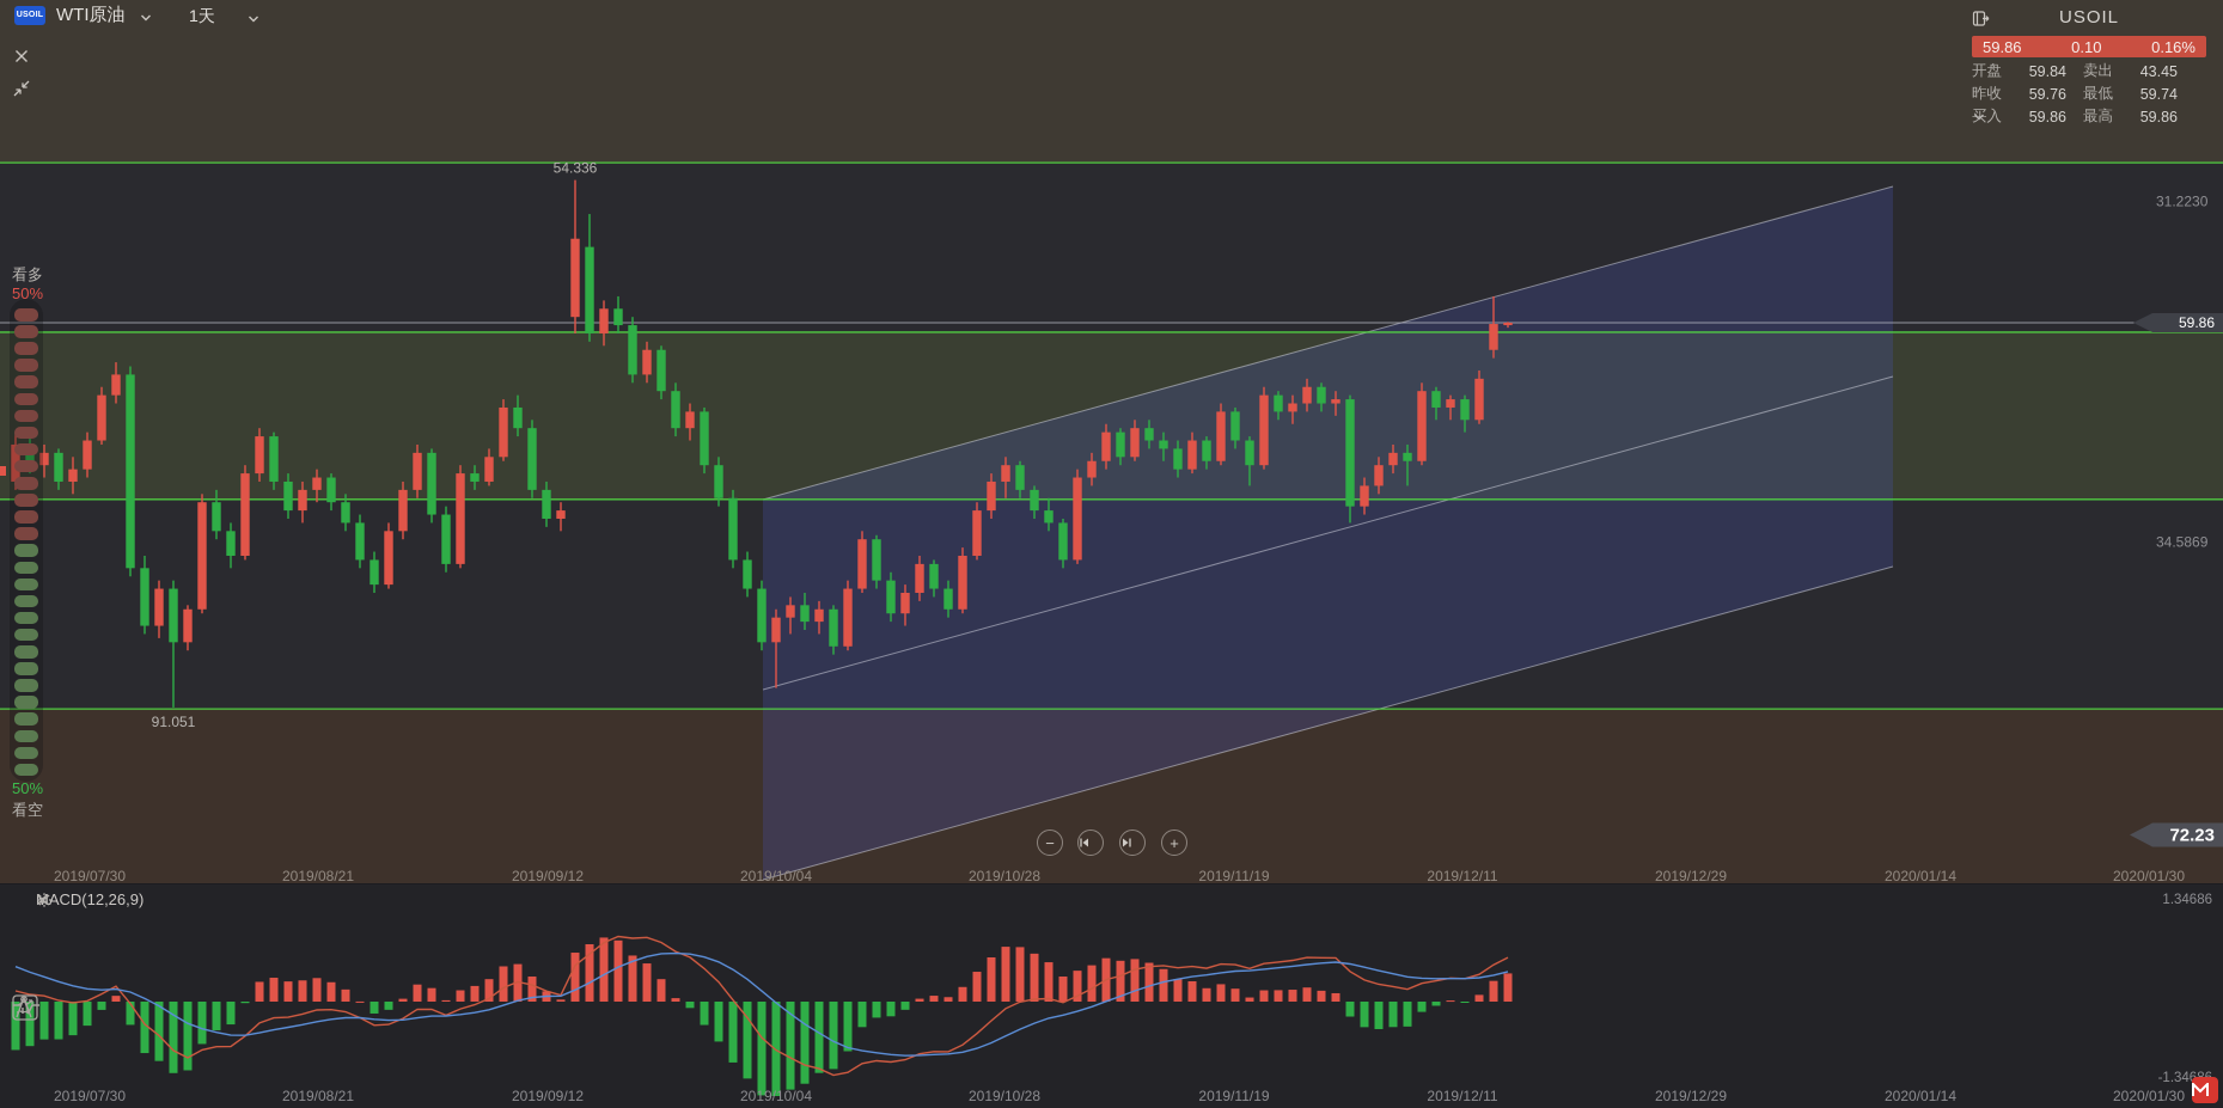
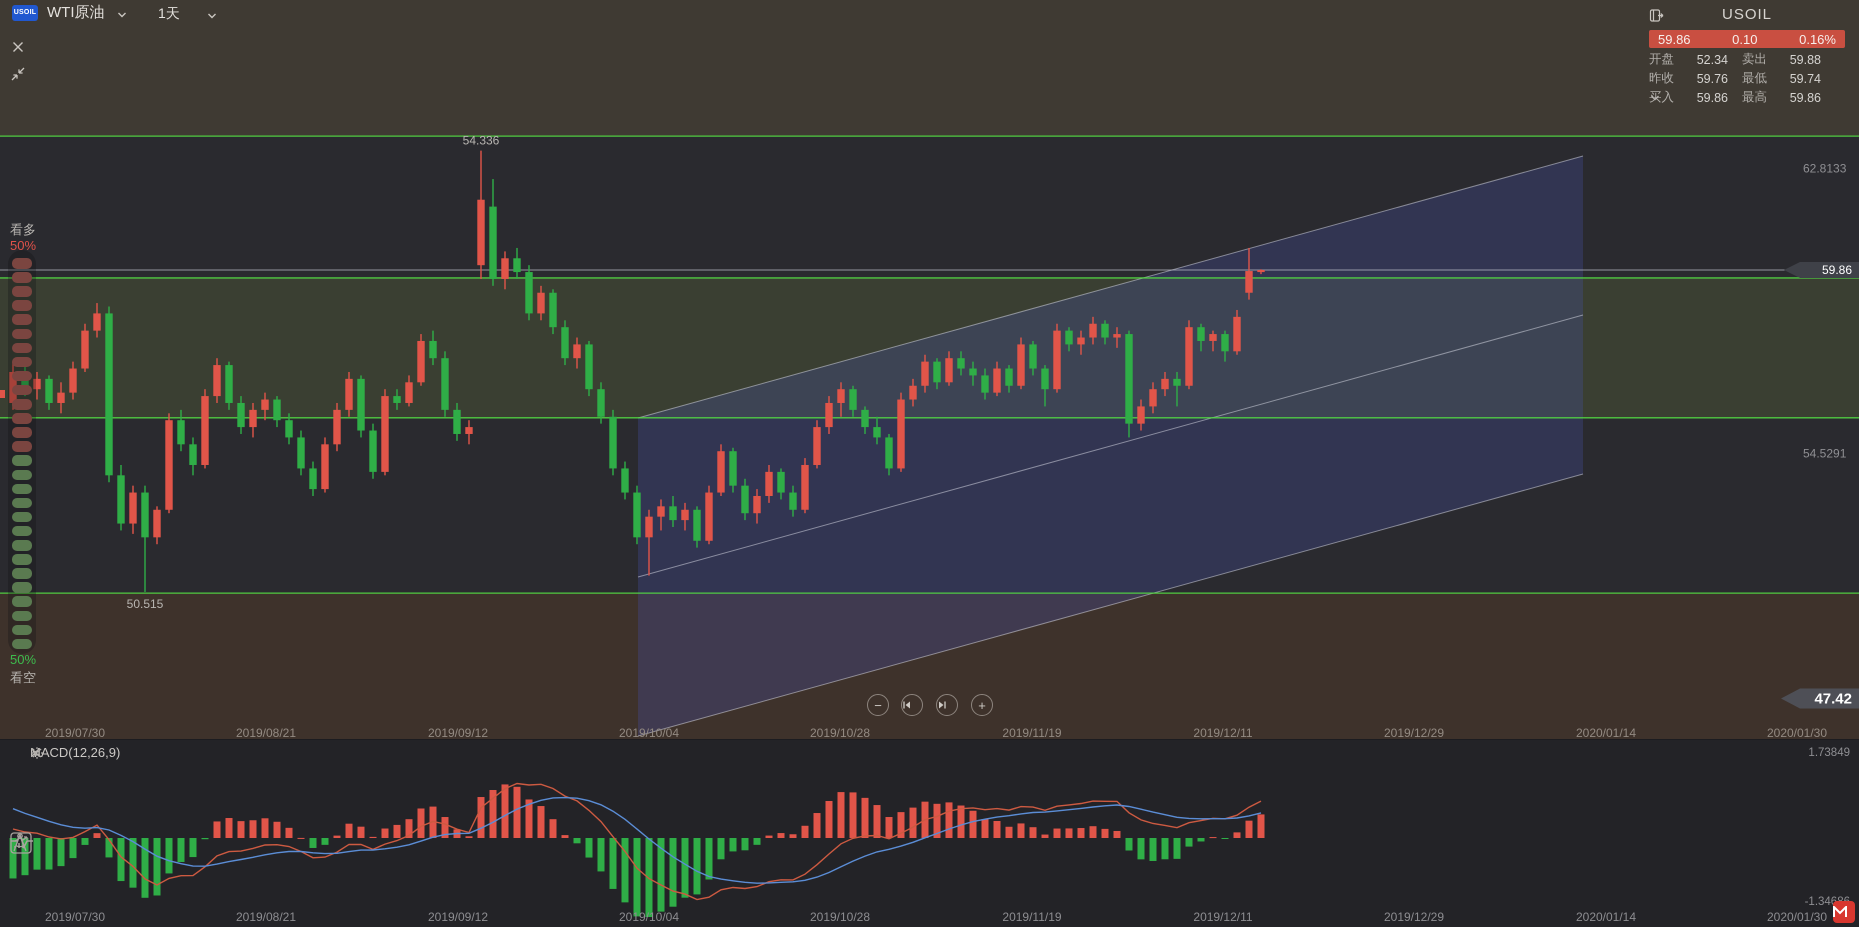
  54.336
- 91.051
+ 50.515
- 31.2230
+ 62.8133
- 34.5869
+ 54.5291
  59.86
- 72.23
+ 47.42
  2019/07/30
  2019/08/21
  2019/09/12
  2019/10/04
  2019/10/28
  2019/11/19
  2019/12/11
  2019/12/29
  2020/01/14
  2020/01/30
- 1.34686
+ 1.73849
  2019/07/30
  2019/08/21
  2019/09/12
  2019/10/04
  2019/10/28
  2019/11/19
  2019/12/11
  2019/12/29
  2020/01/14
  2020/01/30
  WTI原油
  1天
  USOIL
  59.86
  0.10
  0.16%
  开盘
- 59.84
+ 52.34
  卖出
- 43.45
+ 59.88
  昨收
  59.76
  最低
  59.74
  买入
  59.86
  最高
  59.86
  看多
  50%
  50%
  看空
  −
  +
  ACD(12,26,9)
